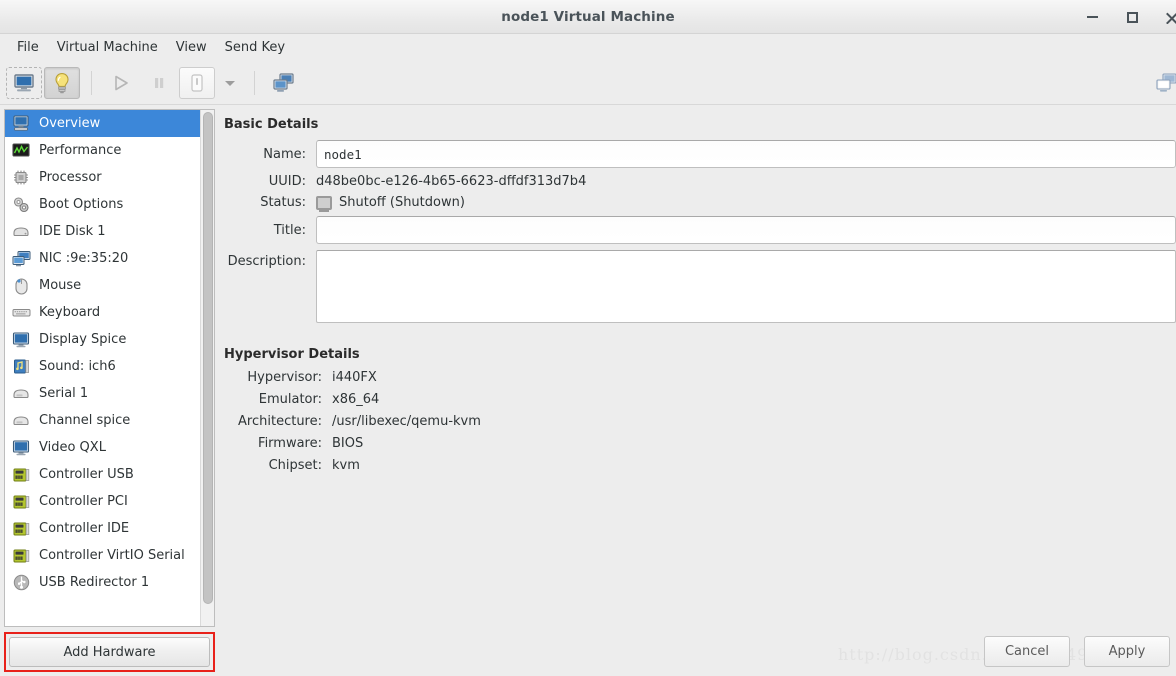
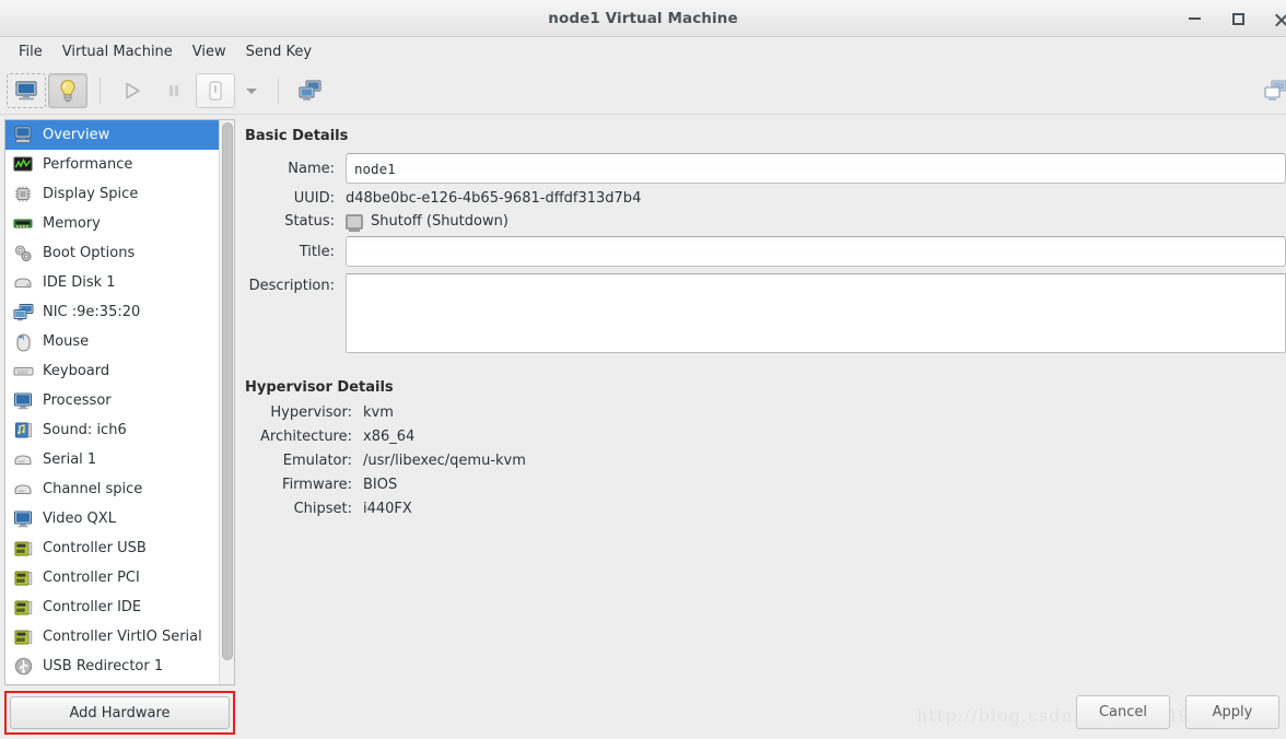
  node1 Virtual Machine
  File
  Virtual Machine
  View
  Send Key
  Overview
  Performance
- Processor
+ Display Spice
+ Memory
  Boot Options
  IDE Disk 1
  NIC :9e:35:20
  Mouse
  Keyboard
- Display Spice
+ Processor
  Sound: ich6
  Serial 1
  Channel spice
  Video QXL
  Controller USB
  Controller PCI
  Controller IDE
  Controller VirtIO Serial
  USB Redirector 1
  Add Hardware
  Basic Details
  Name:
  node1
  UUID:
- d48be0bc-e126-4b65-6623-dffdf313d7b4
+ d48be0bc-e126-4b65-9681-dffdf313d7b4
  Status:
  Shutoff (Shutdown)
  Title:
  Description:
  Hypervisor Details
  Hypervisor:
- i440FX
+ kvm
- Emulator:
+ Architecture:
  x86_64
- Architecture:
+ Emulator:
  /usr/libexec/qemu-kvm
  Firmware:
  BIOS
  Chipset:
- kvm
+ i440FX
  Cancel
  Apply
